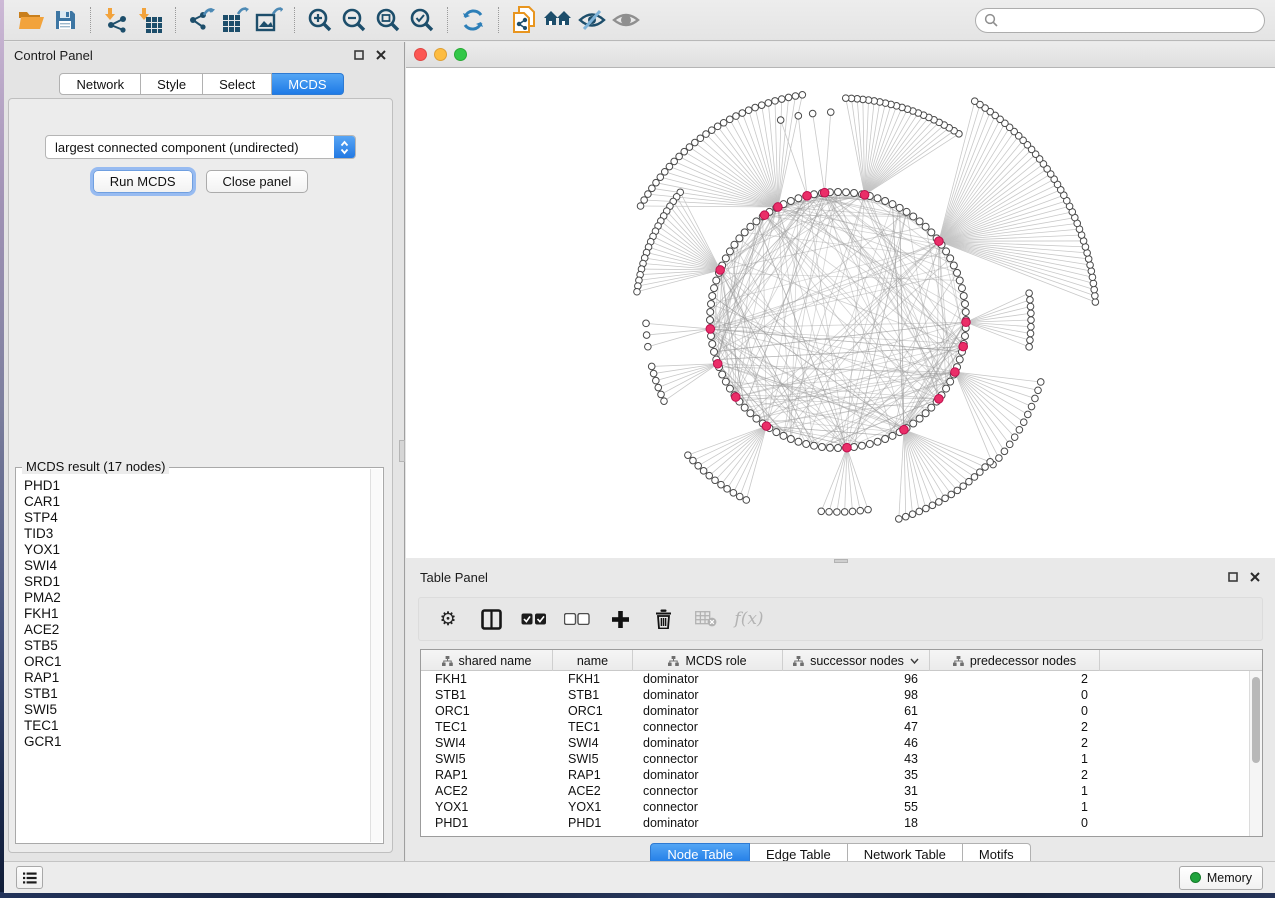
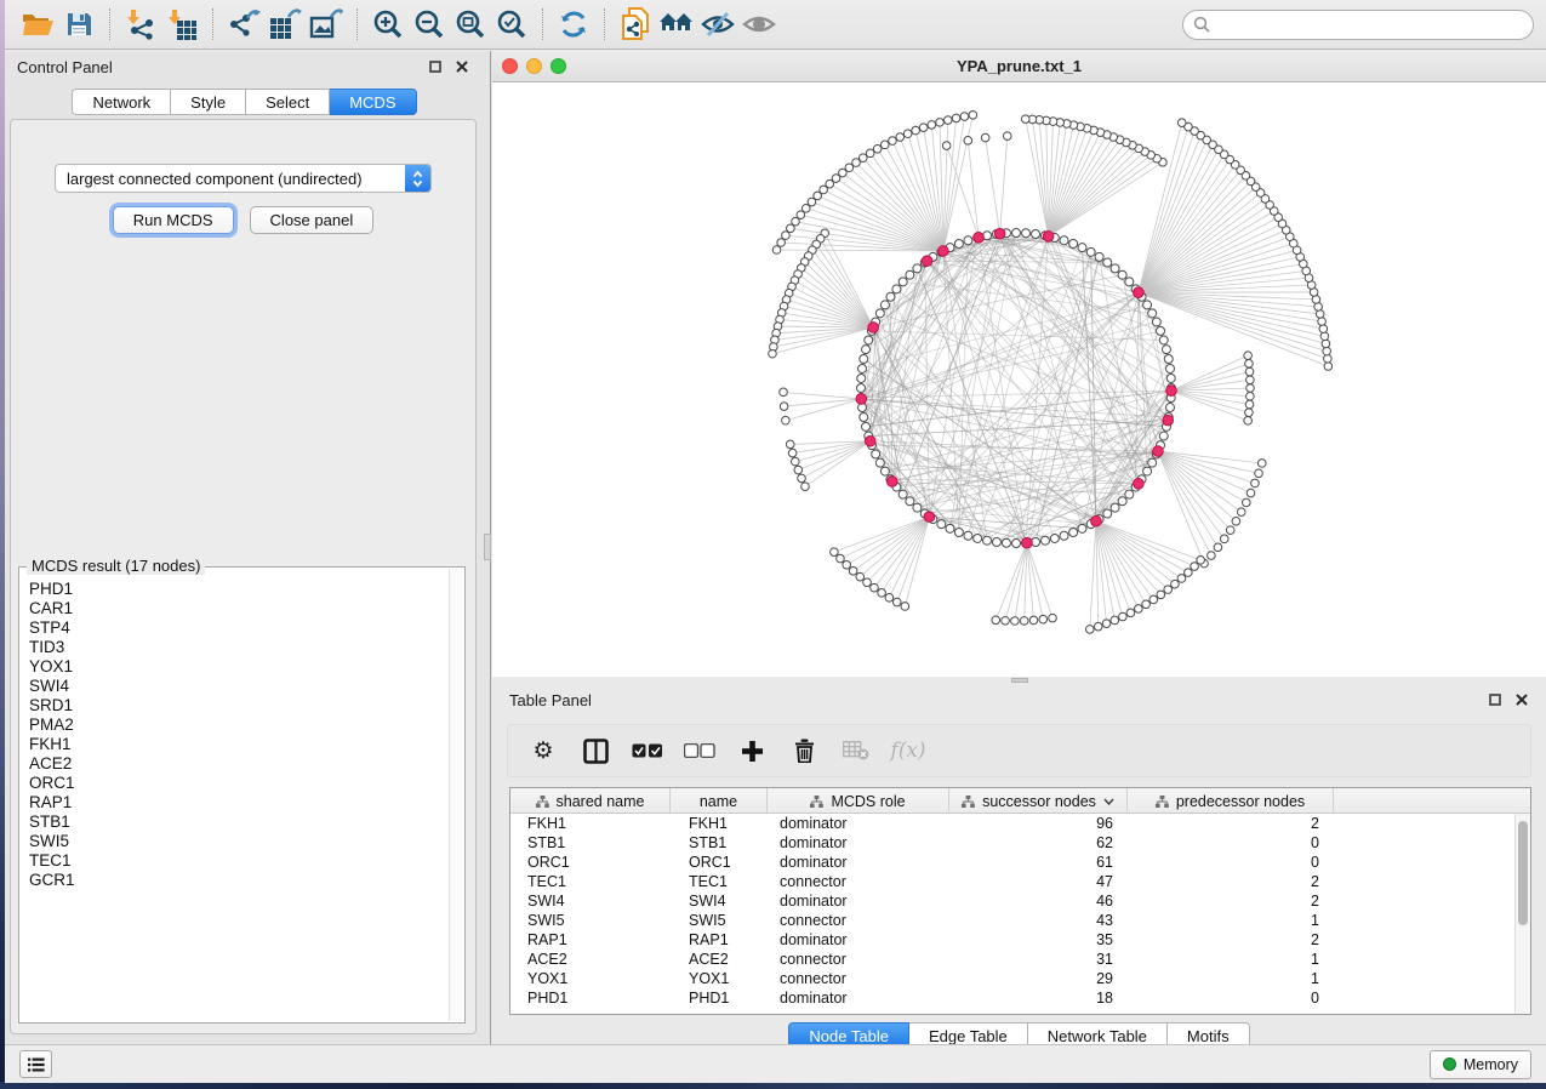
  Control Panel
  Network
  Style
  Select
  MCDS
  largest connected component (undirected)
  Run MCDS
  Close panel
  MCDS result (17 nodes)
  PHD1
  CAR1
  STP4
  TID3
  YOX1
  SWI4
  SRD1
  PMA2
  FKH1
  ACE2
- STB5
  ORC1
  RAP1
  STB1
  SWI5
  TEC1
  GCR1
+ YPA_prune.txt_1
  Table Panel
  ⚙
  f(x)
  shared name
  name
  MCDS role
  successor nodes
  predecessor nodes
  FKH1
  FKH1
  dominator
  96
  2
  STB1
  STB1
  dominator
- 98
+ 62
  0
  ORC1
  ORC1
  dominator
  61
  0
  TEC1
  TEC1
  connector
  47
  2
  SWI4
  SWI4
  dominator
  46
  2
  SWI5
  SWI5
  connector
  43
  1
  RAP1
  RAP1
  dominator
  35
  2
  ACE2
  ACE2
  connector
  31
  1
  YOX1
  YOX1
  connector
- 55
+ 29
  1
  PHD1
  PHD1
  dominator
  18
  0
  Node Table
  Edge Table
  Network Table
  Motifs
  Memory
